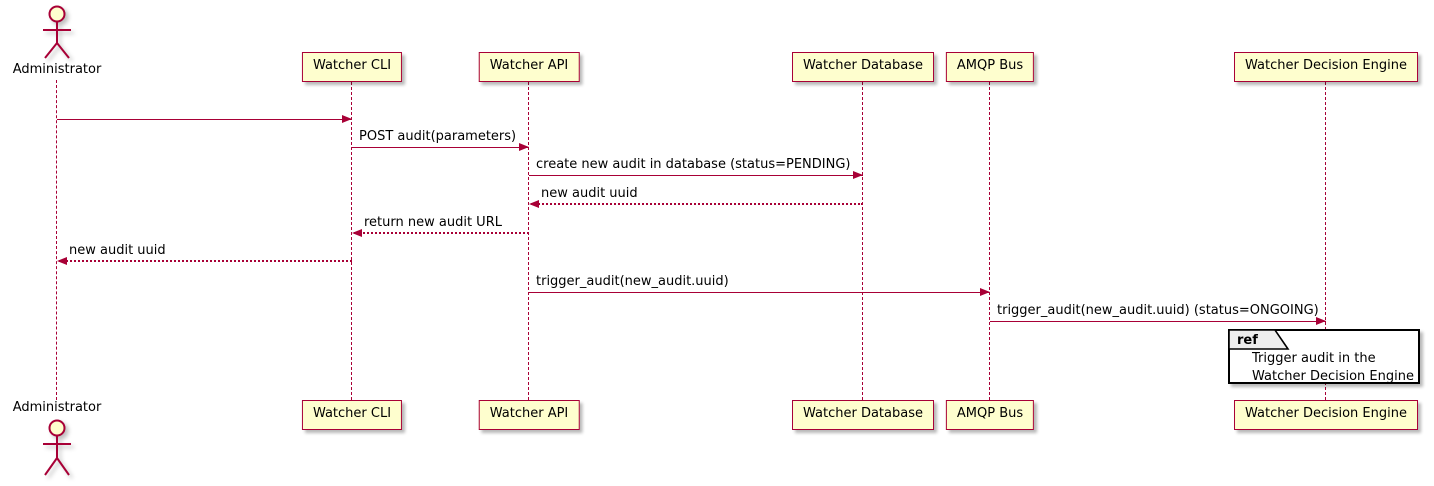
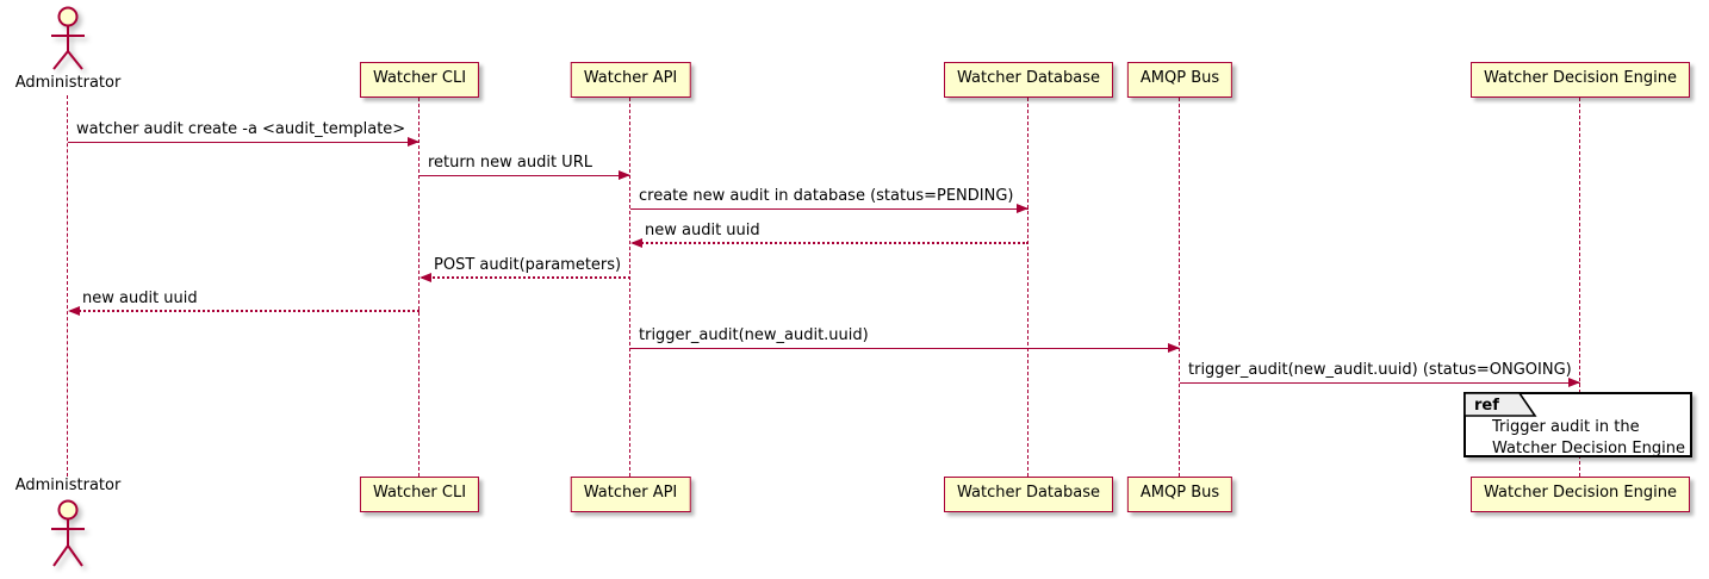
  Administrator
  Watcher CLI
  Watcher API
  Watcher Database
  AMQP Bus
  Watcher Decision Engine
+ watcher audit create -a <audit_template>
- POST audit(parameters)
+ return new audit URL
  create new audit in database (status=PENDING)
  new audit uuid
- return new audit URL
+ POST audit(parameters)
  new audit uuid
  trigger_audit(new_audit.uuid)
  trigger_audit(new_audit.uuid) (status=ONGOING)
  ref
  Trigger audit in the
  Watcher Decision Engine
  Administrator
  Watcher CLI
  Watcher API
  Watcher Database
  AMQP Bus
  Watcher Decision Engine
